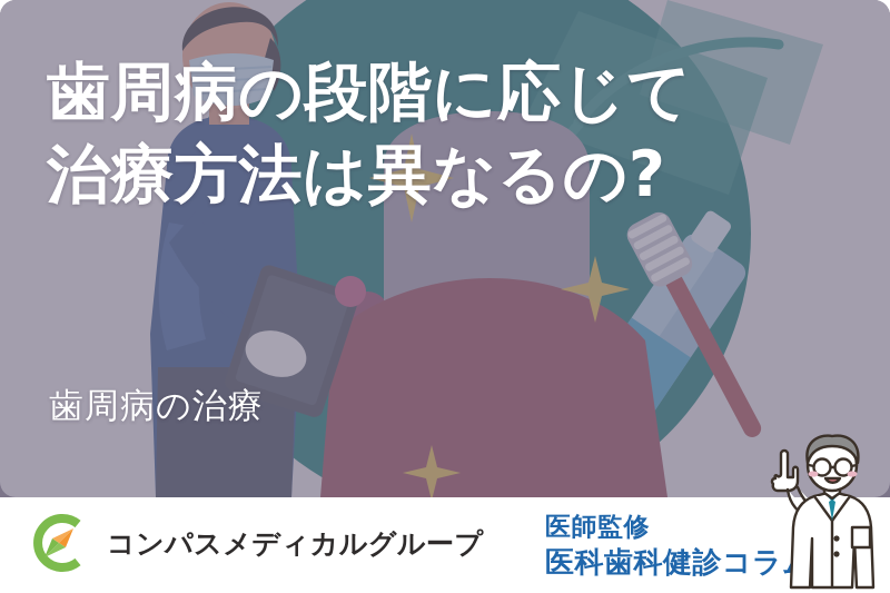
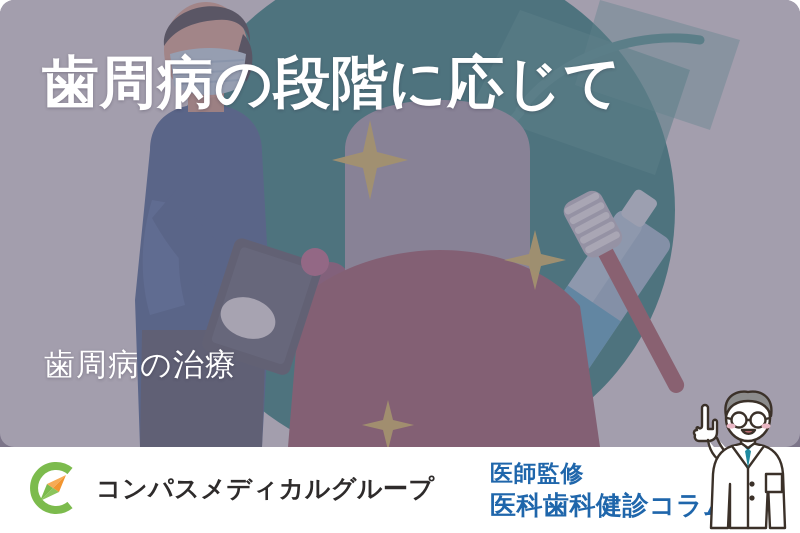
  歯周病の段階に応じて
- 治療方法は異なるの?
  歯周病の治療
  コンパスメディカルグループ
  医師監修
  医科歯科健診コラ
